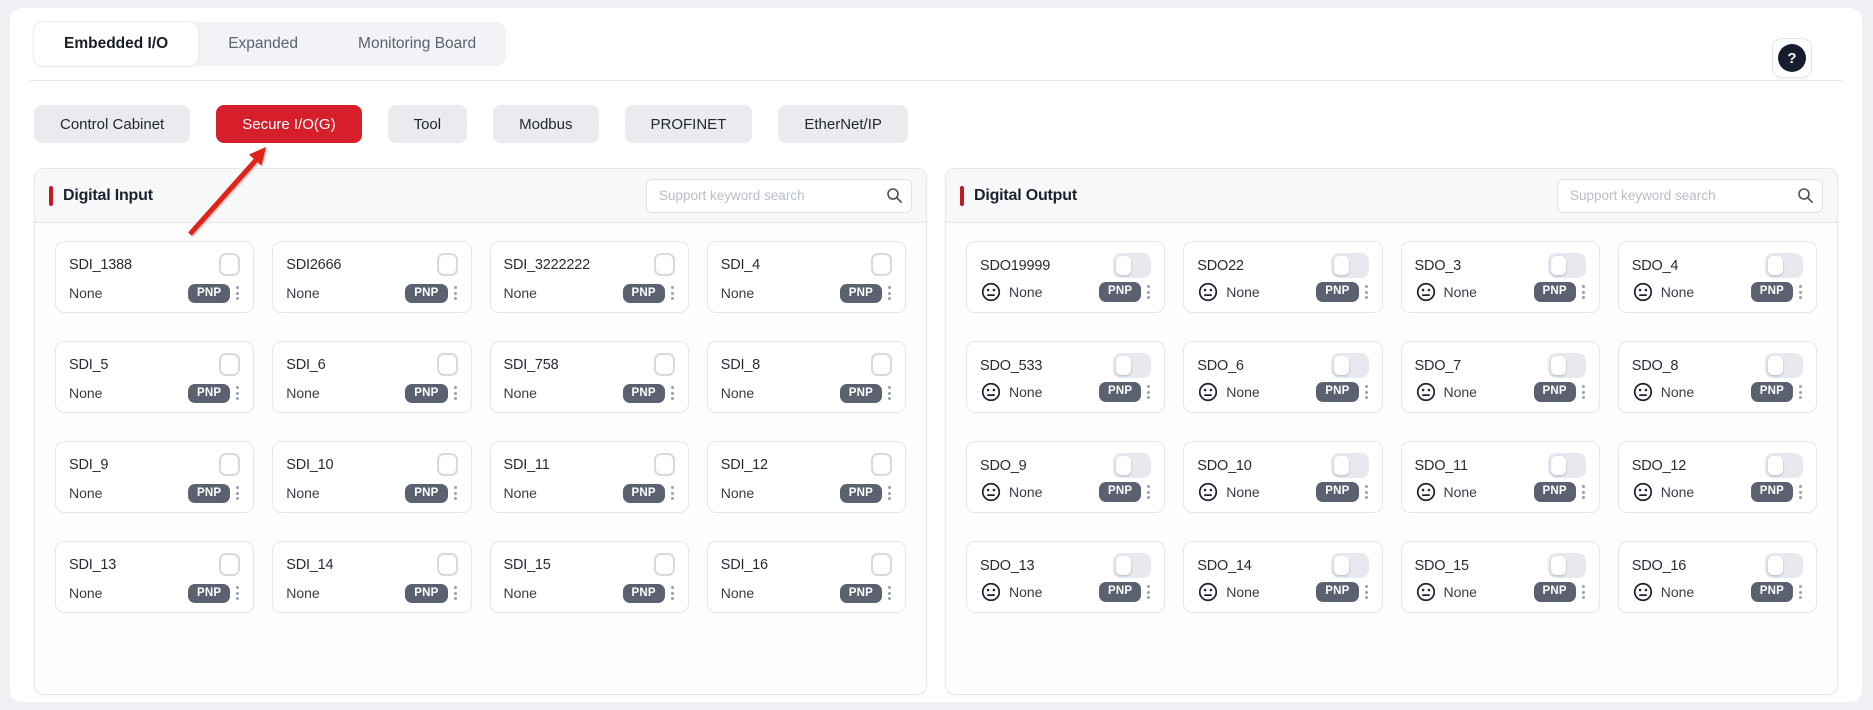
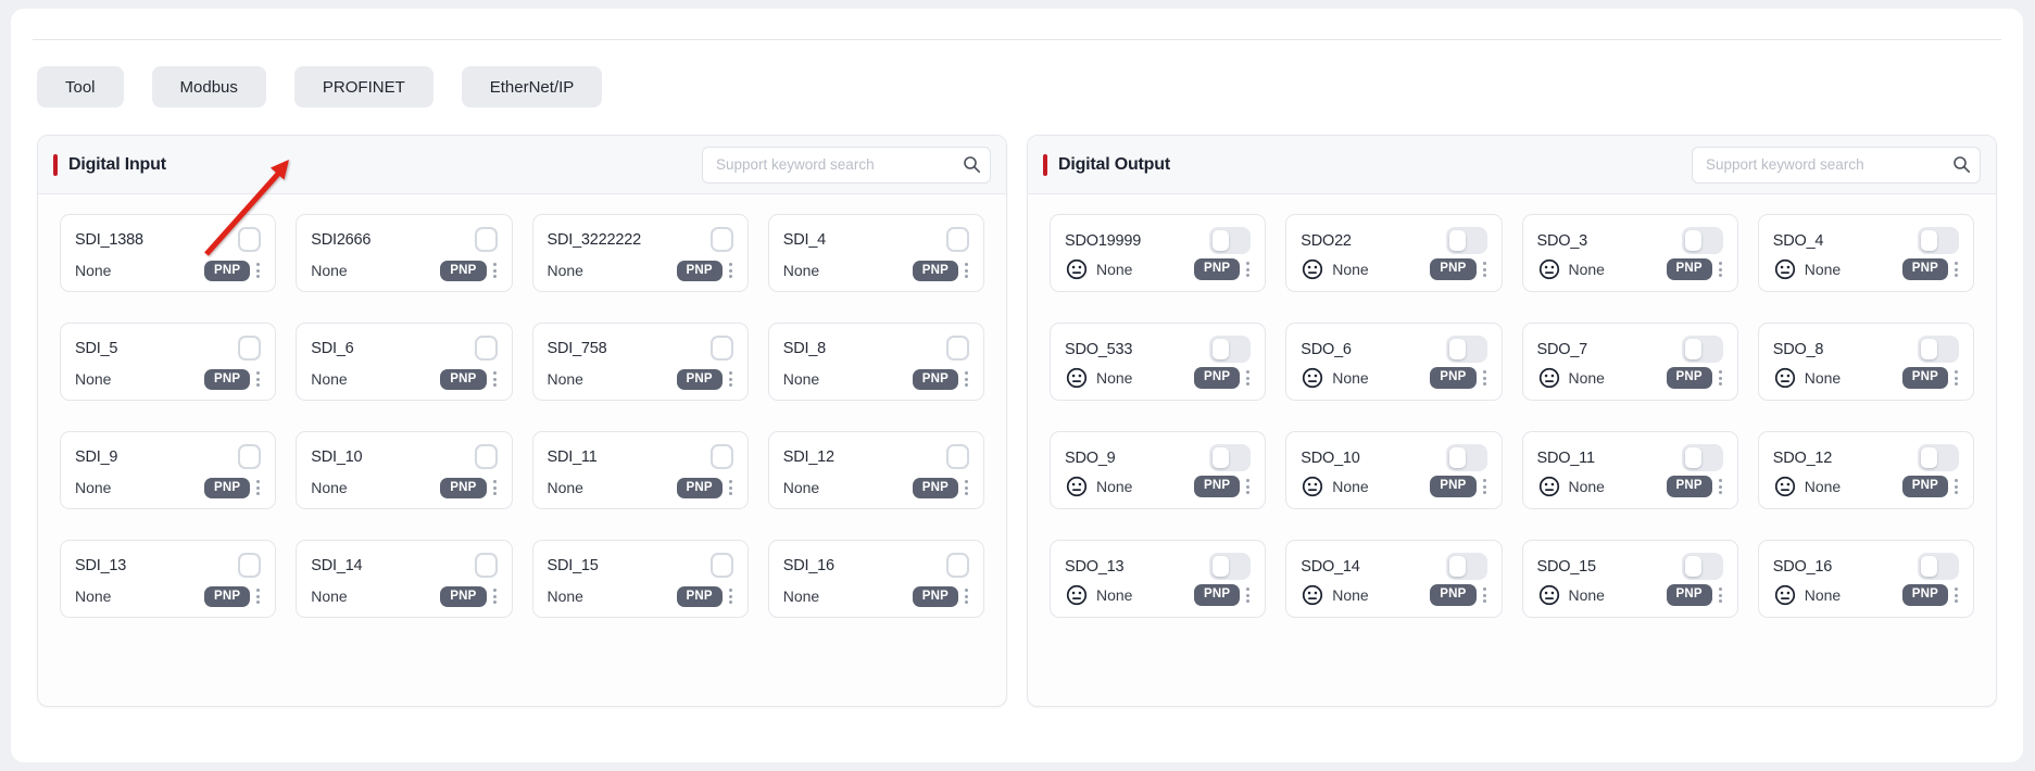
- Embedded I/O
- Expanded
- Monitoring Board
- ?
- Control Cabinet
- Secure I/O(G)
  Tool
  Modbus
  PROFINET
  EtherNet/IP
  Digital Input
  Support keyword search
  SDI_1388
  None
  PNP
  SDI2666
  None
  PNP
  SDI_3222222
  None
  PNP
  SDI_4
  None
  PNP
  SDI_5
  None
  PNP
  SDI_6
  None
  PNP
  SDI_758
  None
  PNP
  SDI_8
  None
  PNP
  SDI_9
  None
  PNP
  SDI_10
  None
  PNP
  SDI_11
  None
  PNP
  SDI_12
  None
  PNP
  SDI_13
  None
  PNP
  SDI_14
  None
  PNP
  SDI_15
  None
  PNP
  SDI_16
  None
  PNP
  Digital Output
  Support keyword search
  SDO19999
  None
  PNP
  SDO22
  None
  PNP
  SDO_3
  None
  PNP
  SDO_4
  None
  PNP
  SDO_533
  None
  PNP
  SDO_6
  None
  PNP
  SDO_7
  None
  PNP
  SDO_8
  None
  PNP
  SDO_9
  None
  PNP
  SDO_10
  None
  PNP
  SDO_11
  None
  PNP
  SDO_12
  None
  PNP
  SDO_13
  None
  PNP
  SDO_14
  None
  PNP
  SDO_15
  None
  PNP
  SDO_16
  None
  PNP
